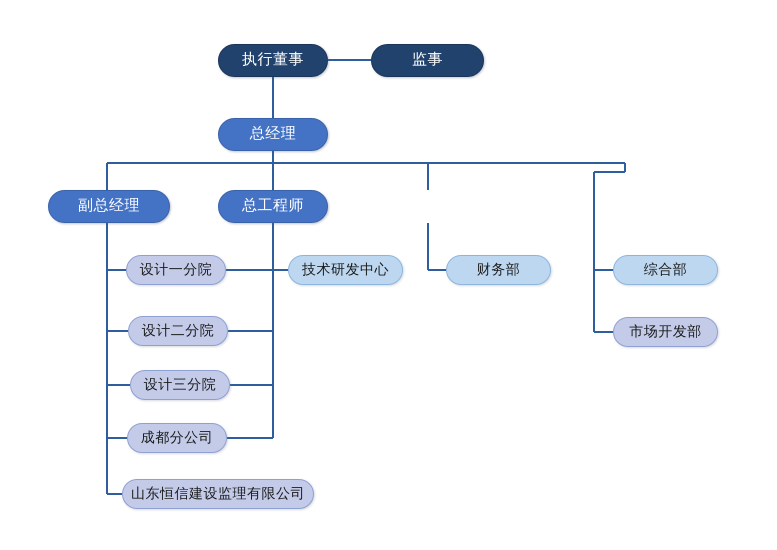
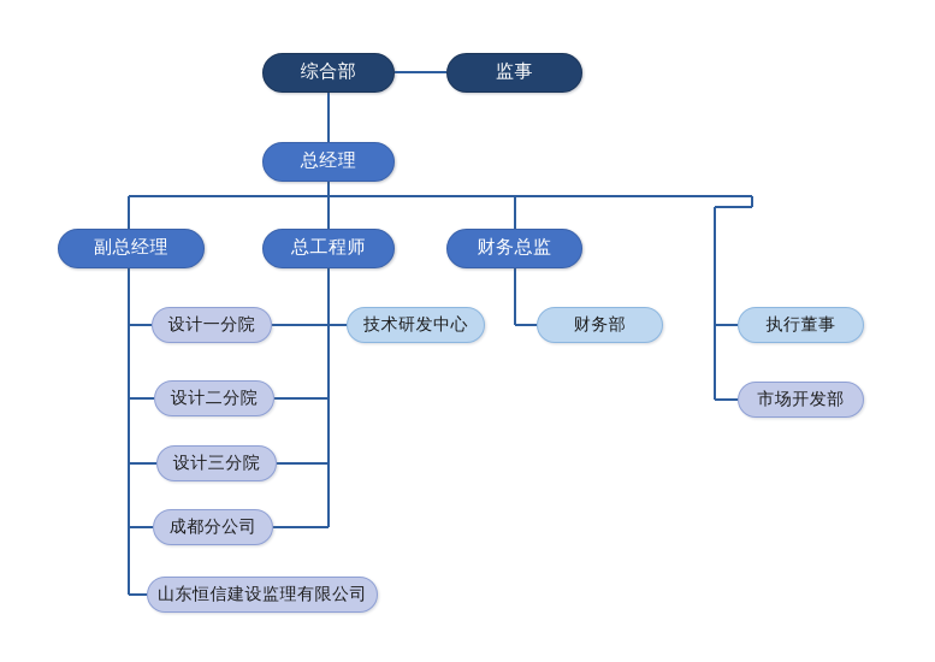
- 执行董事
+ 综合部
  监事
  总经理
  副总经理
  总工程师
+ 财务总监
  设计一分院
  设计二分院
  设计三分院
  成都分公司
  山东恒信建设监理有限公司
  技术研发中心
  财务部
- 综合部
+ 执行董事
  市场开发部
